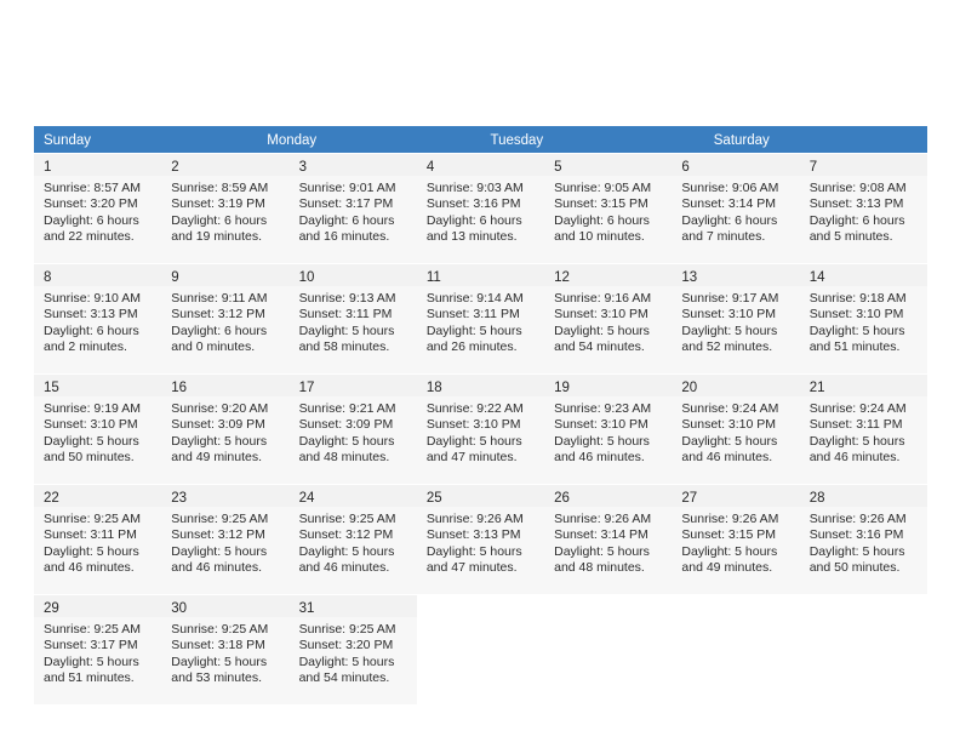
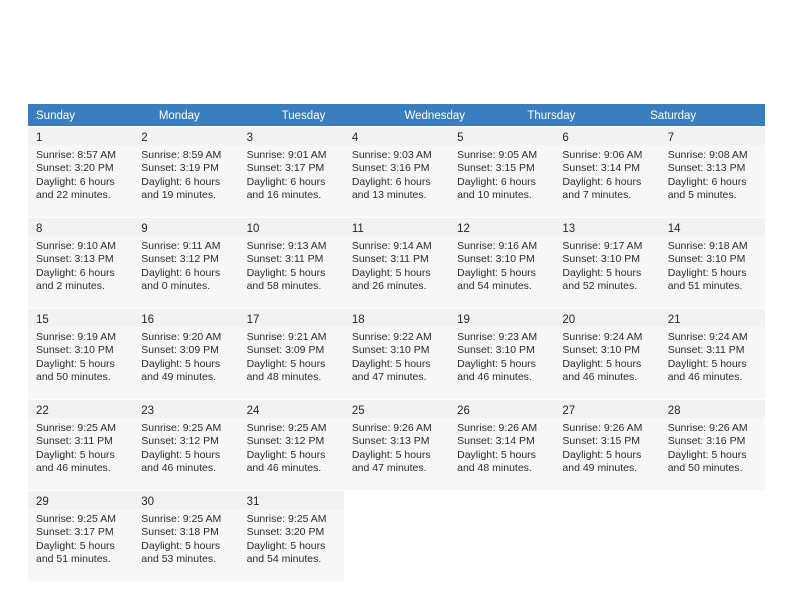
  Sunday
  Monday
  Tuesday
+ Wednesday
+ Thursday
  Saturday
  1
  Sunrise: 8:57 AM
  Sunset: 3:20 PM
  Daylight: 6 hours
  and 22 minutes.
  2
  Sunrise: 8:59 AM
  Sunset: 3:19 PM
  Daylight: 6 hours
  and 19 minutes.
  3
  Sunrise: 9:01 AM
  Sunset: 3:17 PM
  Daylight: 6 hours
  and 16 minutes.
  4
  Sunrise: 9:03 AM
  Sunset: 3:16 PM
  Daylight: 6 hours
  and 13 minutes.
  5
  Sunrise: 9:05 AM
  Sunset: 3:15 PM
  Daylight: 6 hours
  and 10 minutes.
  6
  Sunrise: 9:06 AM
  Sunset: 3:14 PM
  Daylight: 6 hours
  and 7 minutes.
  7
  Sunrise: 9:08 AM
  Sunset: 3:13 PM
  Daylight: 6 hours
  and 5 minutes.
  8
  Sunrise: 9:10 AM
  Sunset: 3:13 PM
  Daylight: 6 hours
  and 2 minutes.
  9
  Sunrise: 9:11 AM
  Sunset: 3:12 PM
  Daylight: 6 hours
  and 0 minutes.
  10
  Sunrise: 9:13 AM
  Sunset: 3:11 PM
  Daylight: 5 hours
  and 58 minutes.
  11
  Sunrise: 9:14 AM
  Sunset: 3:11 PM
  Daylight: 5 hours
  and 26 minutes.
  12
  Sunrise: 9:16 AM
  Sunset: 3:10 PM
  Daylight: 5 hours
  and 54 minutes.
  13
  Sunrise: 9:17 AM
  Sunset: 3:10 PM
  Daylight: 5 hours
  and 52 minutes.
  14
  Sunrise: 9:18 AM
  Sunset: 3:10 PM
  Daylight: 5 hours
  and 51 minutes.
  15
  Sunrise: 9:19 AM
  Sunset: 3:10 PM
  Daylight: 5 hours
  and 50 minutes.
  16
  Sunrise: 9:20 AM
  Sunset: 3:09 PM
  Daylight: 5 hours
  and 49 minutes.
  17
  Sunrise: 9:21 AM
  Sunset: 3:09 PM
  Daylight: 5 hours
  and 48 minutes.
  18
  Sunrise: 9:22 AM
  Sunset: 3:10 PM
  Daylight: 5 hours
  and 47 minutes.
  19
  Sunrise: 9:23 AM
  Sunset: 3:10 PM
  Daylight: 5 hours
  and 46 minutes.
  20
  Sunrise: 9:24 AM
  Sunset: 3:10 PM
  Daylight: 5 hours
  and 46 minutes.
  21
  Sunrise: 9:24 AM
  Sunset: 3:11 PM
  Daylight: 5 hours
  and 46 minutes.
  22
  Sunrise: 9:25 AM
  Sunset: 3:11 PM
  Daylight: 5 hours
  and 46 minutes.
  23
  Sunrise: 9:25 AM
  Sunset: 3:12 PM
  Daylight: 5 hours
  and 46 minutes.
  24
  Sunrise: 9:25 AM
  Sunset: 3:12 PM
  Daylight: 5 hours
  and 46 minutes.
  25
  Sunrise: 9:26 AM
  Sunset: 3:13 PM
  Daylight: 5 hours
  and 47 minutes.
  26
  Sunrise: 9:26 AM
  Sunset: 3:14 PM
  Daylight: 5 hours
  and 48 minutes.
  27
  Sunrise: 9:26 AM
  Sunset: 3:15 PM
  Daylight: 5 hours
  and 49 minutes.
  28
  Sunrise: 9:26 AM
  Sunset: 3:16 PM
  Daylight: 5 hours
  and 50 minutes.
  29
  Sunrise: 9:25 AM
  Sunset: 3:17 PM
  Daylight: 5 hours
  and 51 minutes.
  30
  Sunrise: 9:25 AM
  Sunset: 3:18 PM
  Daylight: 5 hours
  and 53 minutes.
  31
  Sunrise: 9:25 AM
  Sunset: 3:20 PM
  Daylight: 5 hours
  and 54 minutes.
